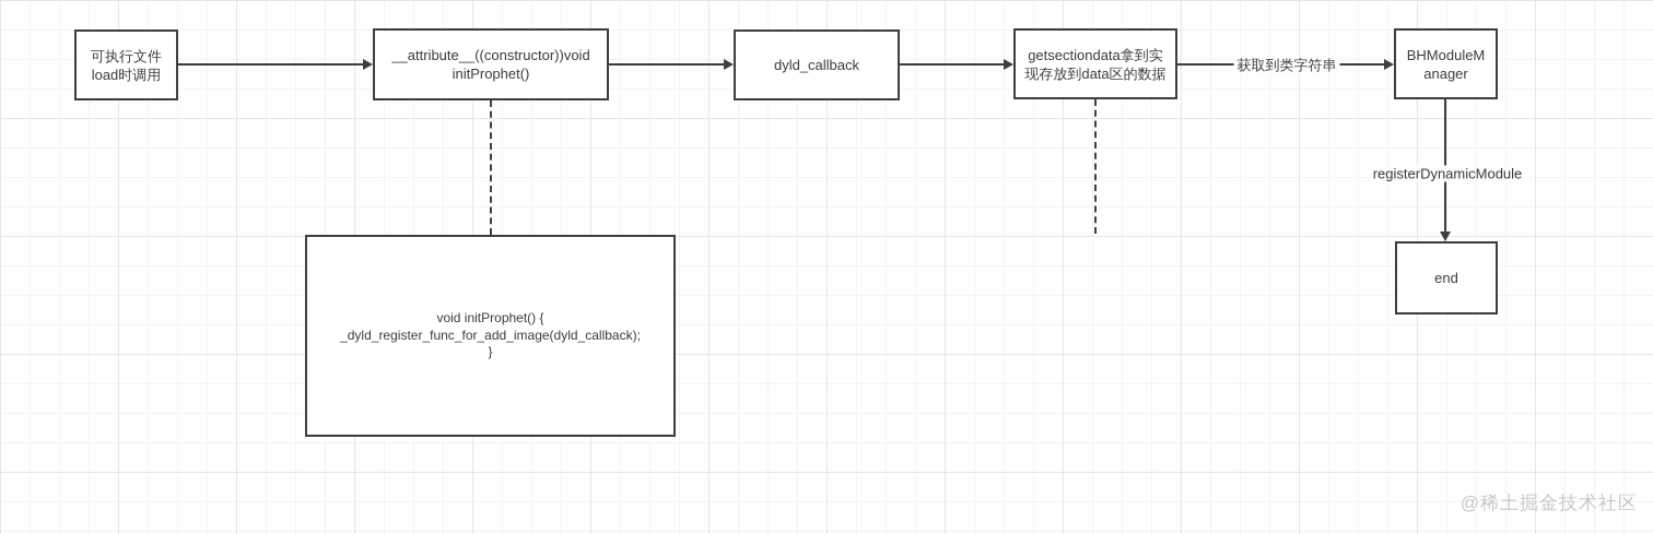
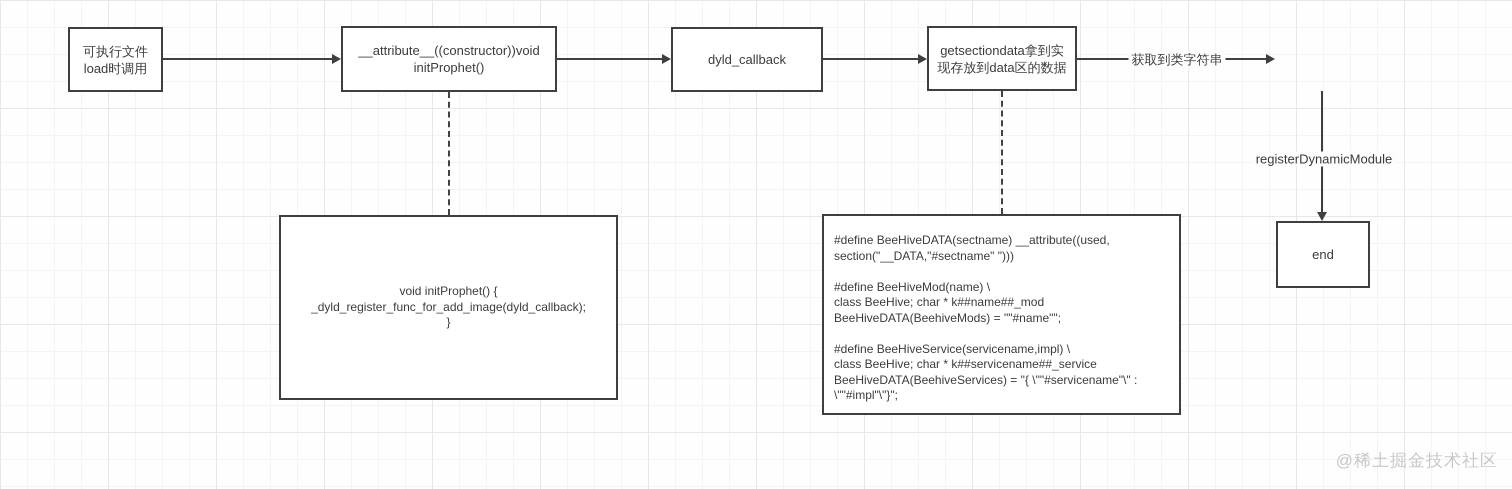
  可执行文件
  load时调用
  __attribute__((constructor))void
  initProphet()
  dyld_callback
  getsectiondata拿到实
  现存放到data区的数据
- BHModuleM
- anager
  end
  void initProphet() {
  _dyld_register_func_for_add_image(dyld_callback);
  }
+ #define BeeHiveDATA(sectname) __attribute((used,
+ section("__DATA,"#sectname" ")))
+ #define BeeHiveMod(name) \
+ class BeeHive; char * k##name##_mod
+ BeeHiveDATA(BeehiveMods) = ""#name"";
+ #define BeeHiveService(servicename,impl) \
+ class BeeHive; char * k##servicename##_service
+ BeeHiveDATA(BeehiveServices) = "{ \""#servicename"\" :
+ \""#impl"\"}";
  获取到类字符串
  registerDynamicModule
  @稀土掘金技术社区
